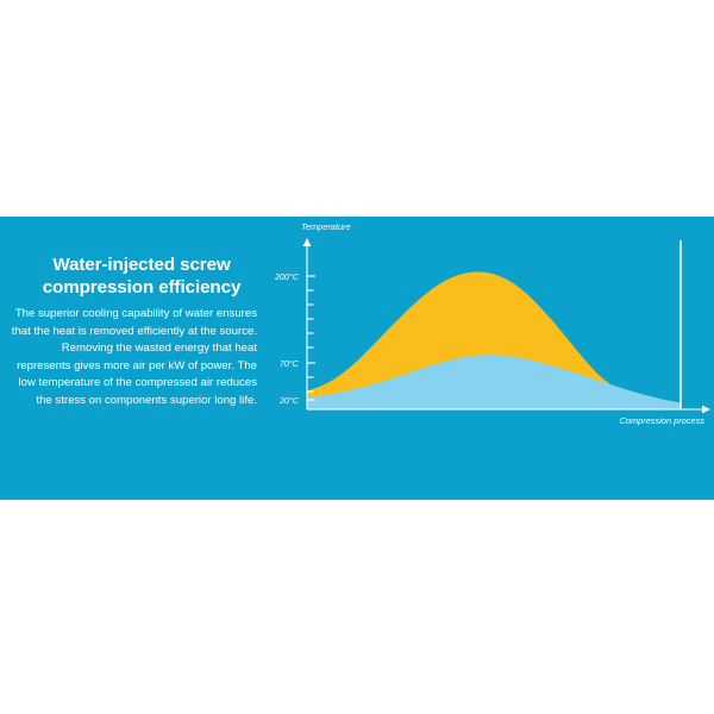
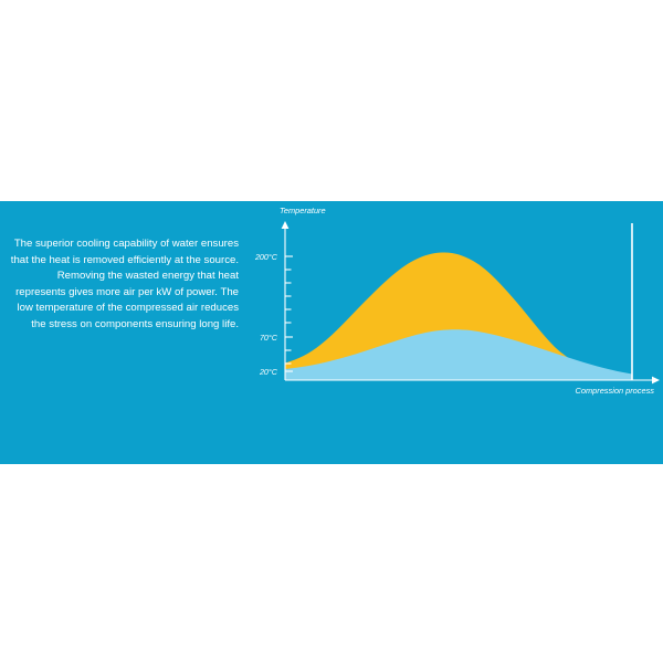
- Water-injected screw
- compression efficiency
- The superior cooling capability of water ensures that the heat is removed efficiently at the source. Removing the wasted energy that heat represents gives more air per kW of power. The low temperature of the compressed air reduces the stress on components superior long life.
+ The superior cooling capability of water ensures that the heat is removed efficiently at the source. Removing the wasted energy that heat represents gives more air per kW of power. The low temperature of the compressed air reduces the stress on components ensuring long life.
  Temperature
  200°C
  70°C
  20°C
  Compression process
